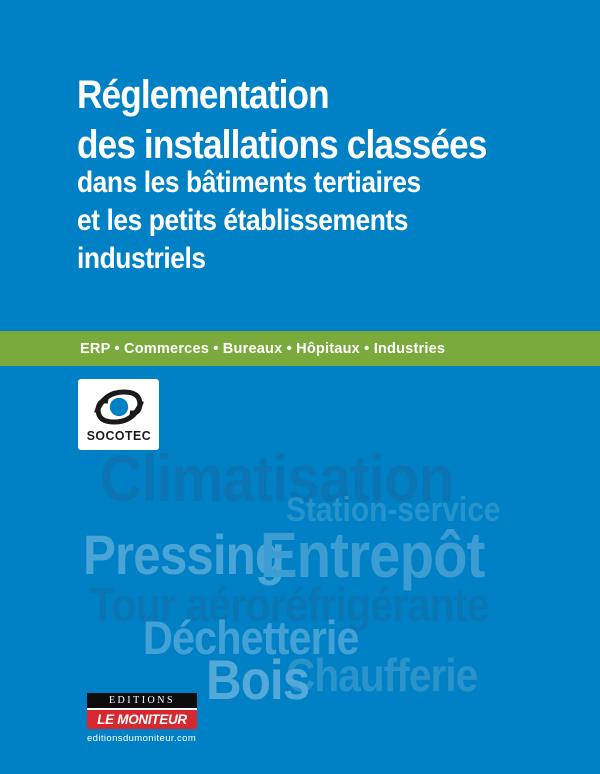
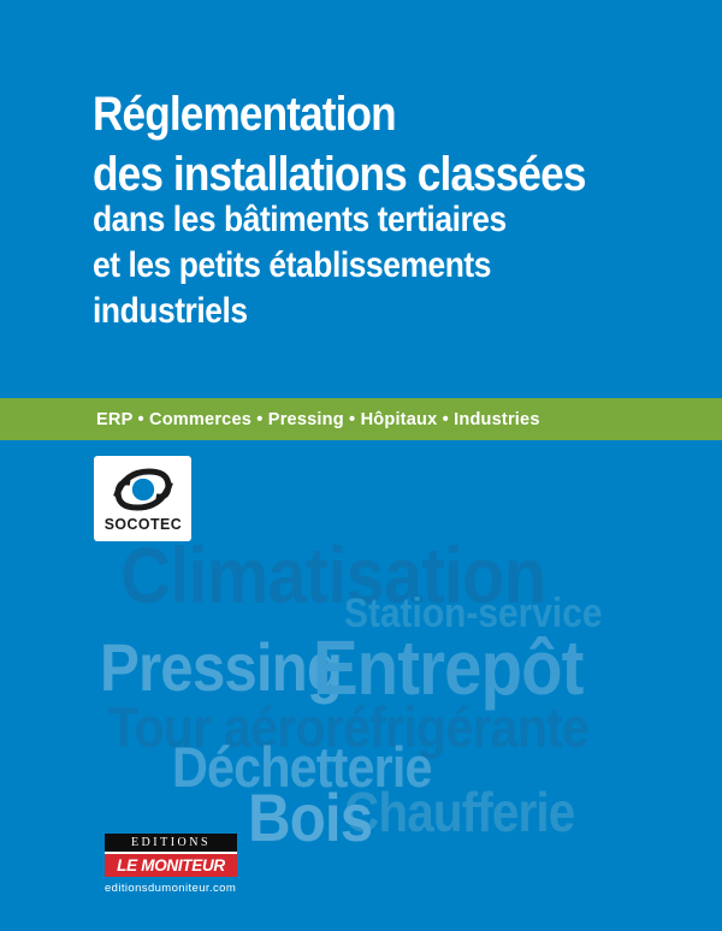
  Réglementation
  des installations classées
  dans les bâtiments tertiaires
  et les petits établissements
  industriels
- ERP • Commerces • Bureaux • Hôpitaux • Industries
+ ERP • Commerces • Pressing • Hôpitaux • Industries
  SOCOTEC
  Climatisation
  Station-service
  Pressing
  Entrepôt
  Tour aéroréfrigérante
  Déchetterie
  Chaufferie
  Bois
  EDITIONS
  LE MONITEUR
  editionsdumoniteur.com
